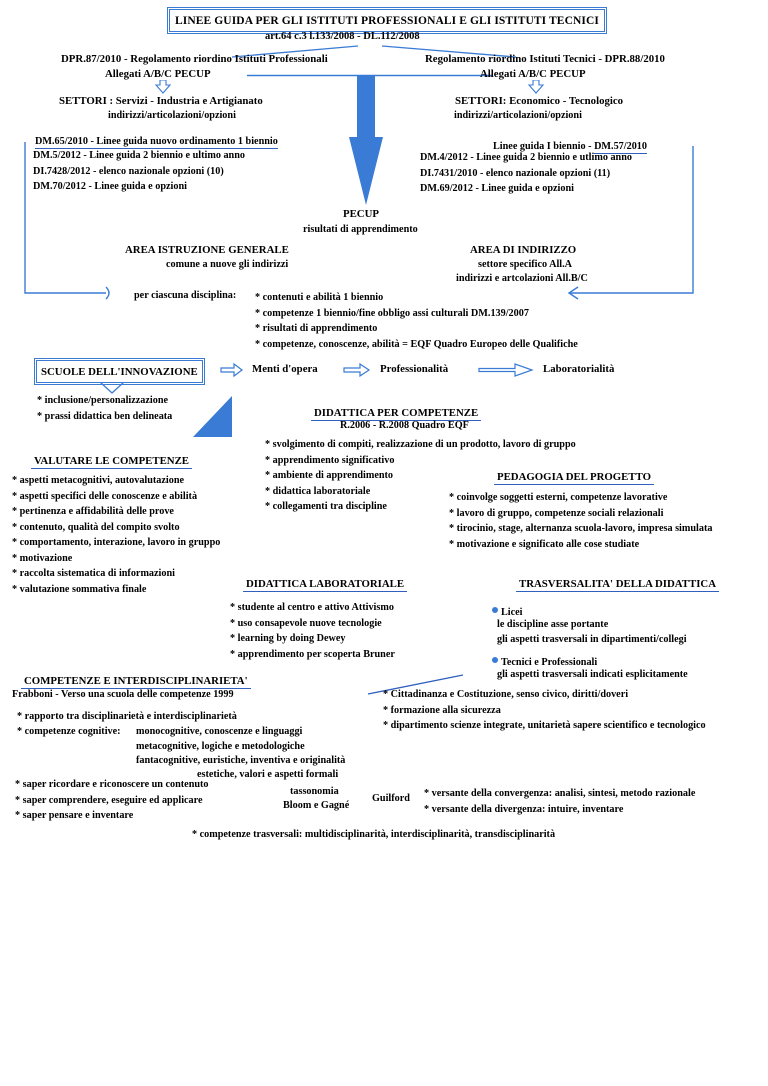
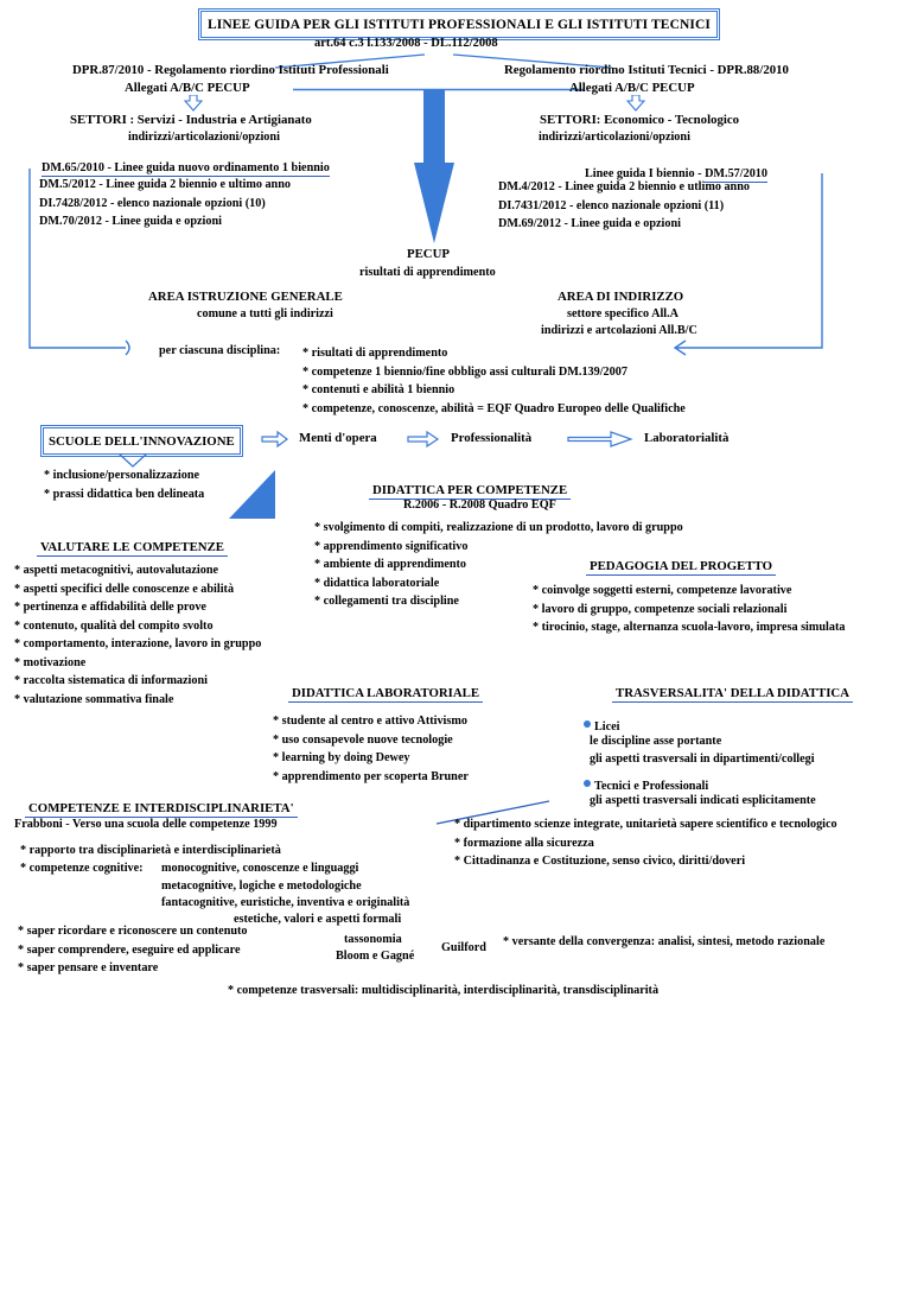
  LINEE GUIDA PER GLI ISTITUTI PROFESSIONALI E GLI ISTITUTI TECNICI
  art.64 c.3 l.133/2008 - DL.112/2008
  DPR.87/2010 - Regolamento riordino Istituti Professionali
  Allegati A/B/C PECUP
  SETTORI : Servizi - Industria e Artigianato
  indirizzi/articolazioni/opzioni
  DM.65/2010 - Linee guida nuovo ordinamento 1 biennio
  DM.5/2012 - Linee guida 2 biennio e ultimo anno
  DI.7428/2012 - elenco nazionale opzioni (10)
  DM.70/2012 - Linee guida e opzioni
  Regolamento riordino Istituti Tecnici - DPR.88/2010
  Allegati A/B/C PECUP
  SETTORI: Economico - Tecnologico
  indirizzi/articolazioni/opzioni
  Linee guida I biennio - DM.57/2010
  DM.4/2012 - Linee guida 2 biennio e utlimo anno
- DI.7431/2010 - elenco nazionale opzioni (11)
+ DI.7431/2012 - elenco nazionale opzioni (11)
  DM.69/2012 - Linee guida e opzioni
  PECUP
  risultati di apprendimento
  AREA ISTRUZIONE GENERALE
- comune a nuove gli indirizzi
+ comune a tutti gli indirizzi
  AREA DI INDIRIZZO
  settore specifico All.A
  indirizzi e artcolazioni All.B/C
  per ciascuna disciplina:
- * contenuti e abilità 1 biennio
+ * risultati di apprendimento
  * competenze 1 biennio/fine obbligo assi culturali DM.139/2007
- * risultati di apprendimento
+ * contenuti e abilità 1 biennio
  * competenze, conoscenze, abilità = EQF Quadro Europeo delle Qualifiche
  SCUOLE DELL'INNOVAZIONE
  Menti d'opera
  Professionalità
  Laboratorialità
  * inclusione/personalizzazione
  * prassi didattica ben delineata
  DIDATTICA PER COMPETENZE
  R.2006 - R.2008 Quadro EQF
  * svolgimento di compiti, realizzazione di un prodotto, lavoro di gruppo
  * apprendimento significativo
  * ambiente di apprendimento
  * didattica laboratoriale
  * collegamenti tra discipline
  VALUTARE LE COMPETENZE
  * aspetti metacognitivi, autovalutazione
  * aspetti specifici delle conoscenze e abilità
  * pertinenza e affidabilità delle prove
  * contenuto, qualità del compito svolto
  * comportamento, interazione, lavoro in gruppo
  * motivazione
  * raccolta sistematica di informazioni
  * valutazione sommativa finale
  PEDAGOGIA DEL PROGETTO
  * coinvolge soggetti esterni, competenze lavorative
  * lavoro di gruppo, competenze sociali relazionali
  * tirocinio, stage, alternanza scuola-lavoro, impresa simulata
- * motivazione e significato alle cose studiate
  DIDATTICA LABORATORIALE
  * studente al centro e attivo Attivismo
  * uso consapevole nuove tecnologie
  * learning by doing Dewey
  * apprendimento per scoperta Bruner
  TRASVERSALITA' DELLA DIDATTICA
  Licei
  le discipline asse portante
  gli aspetti trasversali in dipartimenti/collegi
  Tecnici e Professionali
  gli aspetti trasversali indicati esplicitamente
- * Cittadinanza e Costituzione, senso civico, diritti/doveri
+ * dipartimento scienze integrate, unitarietà sapere scientifico e tecnologico
  * formazione alla sicurezza
- * dipartimento scienze integrate, unitarietà sapere scientifico e tecnologico
+ * Cittadinanza e Costituzione, senso civico, diritti/doveri
  COMPETENZE E INTERDISCIPLINARIETA'
  Frabboni - Verso una scuola delle competenze 1999
  * rapporto tra disciplinarietà e interdisciplinarietà
  * competenze cognitive:
  monocognitive, conoscenze e linguaggi
  metacognitive, logiche e metodologiche
  fantacognitive, euristiche, inventiva e originalità
  estetiche, valori e aspetti formali
  * saper ricordare e riconoscere un contenuto
  * saper comprendere, eseguire ed applicare
  * saper pensare e inventare
  tassonomia
  Bloom e Gagné
  Guilford
  * versante della convergenza: analisi, sintesi, metodo razionale
- * versante della divergenza: intuire, inventare
  * competenze trasversali: multidisciplinarità, interdisciplinarità, transdisciplinarità
